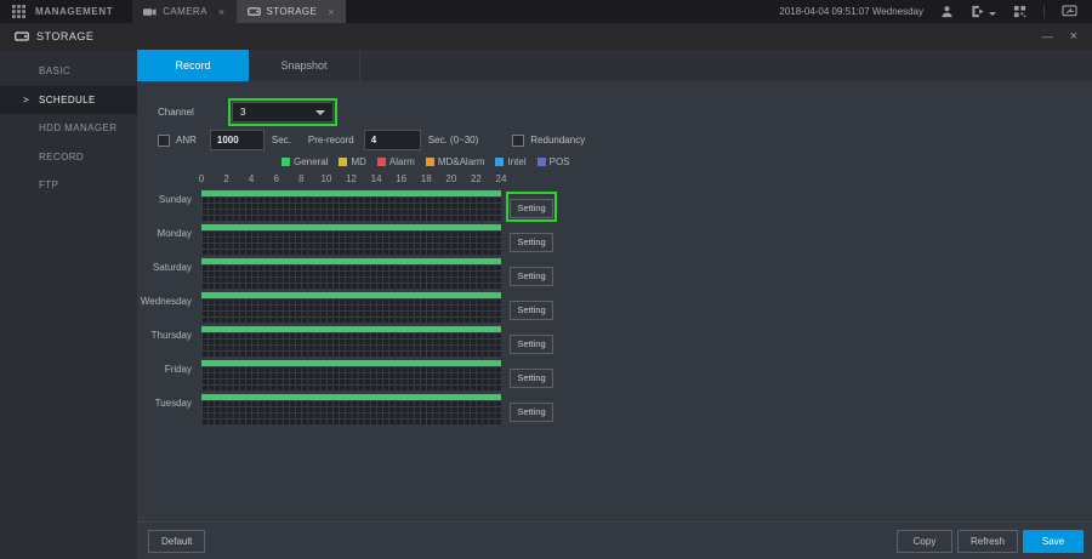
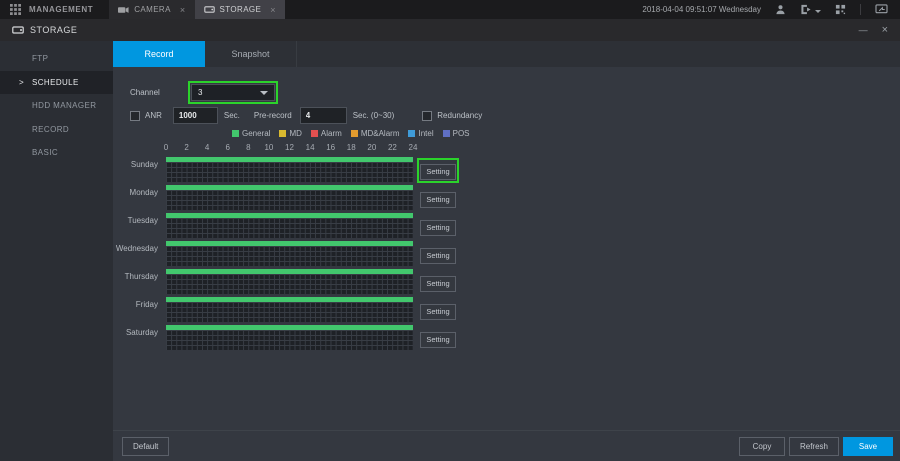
  MANAGEMENT
  CAMERA
  ×
  STORAGE
  ×
  2018-04-04 09:51:07 Wednesday
  STORAGE
  —
  ×
- BASIC
+ FTP
  >
  SCHEDULE
  HDD MANAGER
  RECORD
- FTP
+ BASIC
  Record
  Snapshot
  Channel
  3
  ANR
  1000
  Sec.
  Pre-record
  4
  Sec. (0~30)
  Redundancy
  General
  MD
  Alarm
  MD&Alarm
  Intel
  POS
  0
  2
  4
  6
  8
  10
  12
  14
  16
  18
  20
  22
  24
  Sunday
  Setting
  Monday
  Setting
- Saturday
+ Tuesday
  Setting
  Wednesday
  Setting
  Thursday
  Setting
  Friday
  Setting
- Tuesday
+ Saturday
  Setting
  Default
  Copy
  Refresh
  Save
